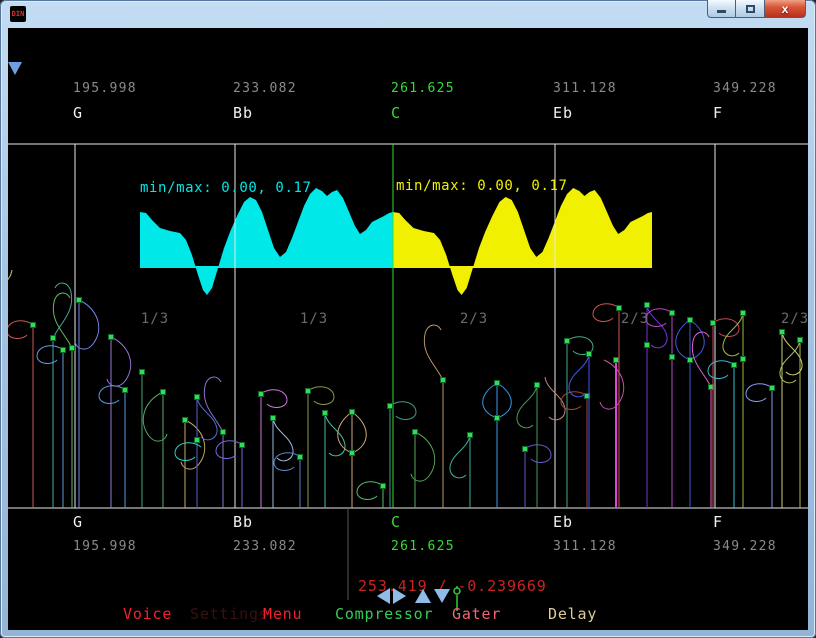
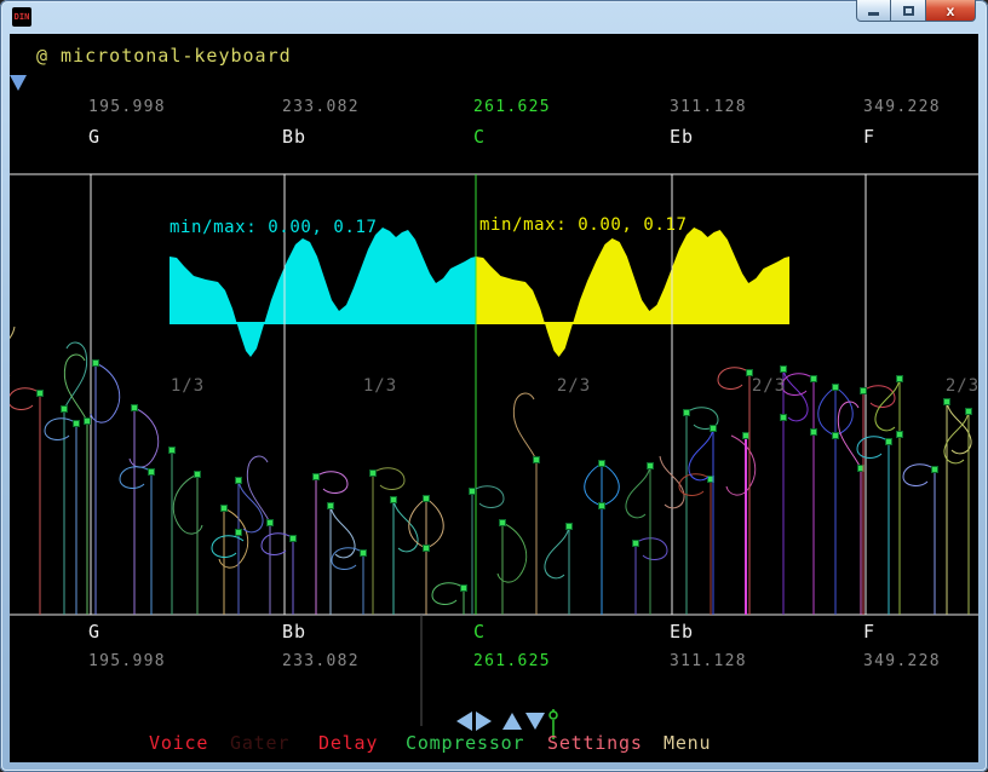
  DIN
  x
+ @ microtonal-keyboard
  195.998
  G
  G
  195.998
  233.082
  Bb
  Bb
  233.082
  261.625
  C
  C
  261.625
  311.128
  Eb
  Eb
  311.128
  349.228
  F
  F
  349.228
  1/3
  1/3
  2/3
  2/3
  2/3
  min/max: 0.00, 0.17
  min/max: 0.00, 0.17
- 253.419 / -0.239669
  Voice
- Settings
+ Gater
- Menu
+ Delay
  Compressor
- Gater
+ Settings
- Delay
+ Menu
